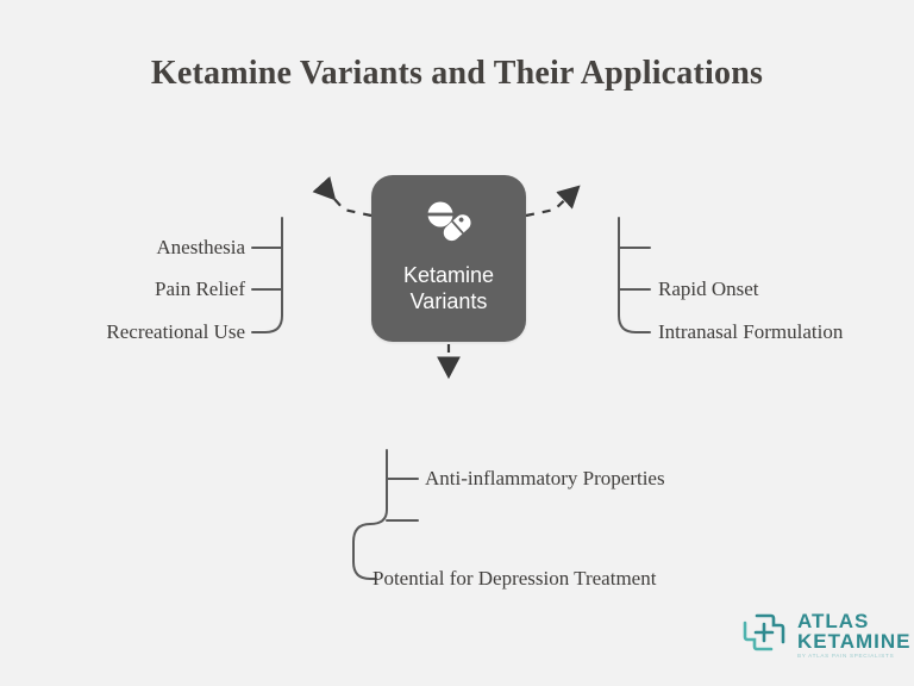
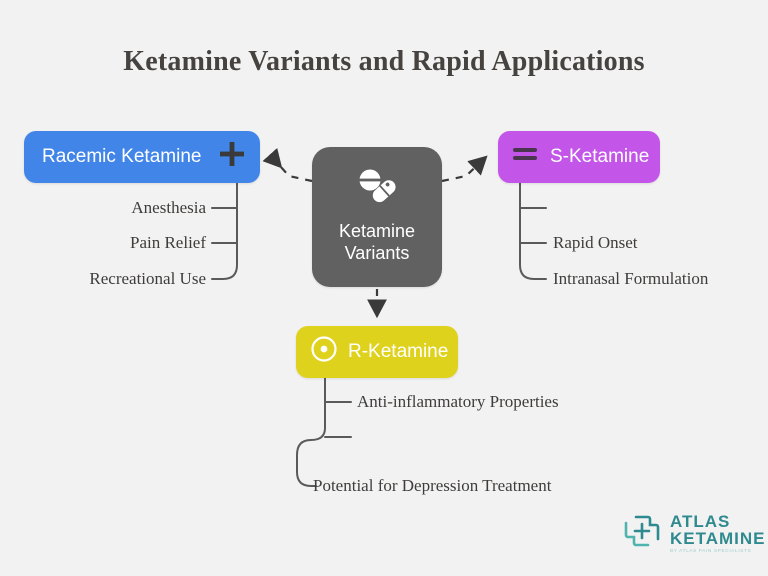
- Ketamine Variants and Their Applications
+ Ketamine Variants and Rapid Applications
  Ketamine
  Variants
+ Racemic Ketamine
+ S-Ketamine
+ R-Ketamine
  Anesthesia
  Pain Relief
  Recreational Use
  Rapid Onset
  Intranasal Formulation
  Anti-inflammatory Properties
  Potential for Depression Treatment
  ATLAS
  KETAMINE
